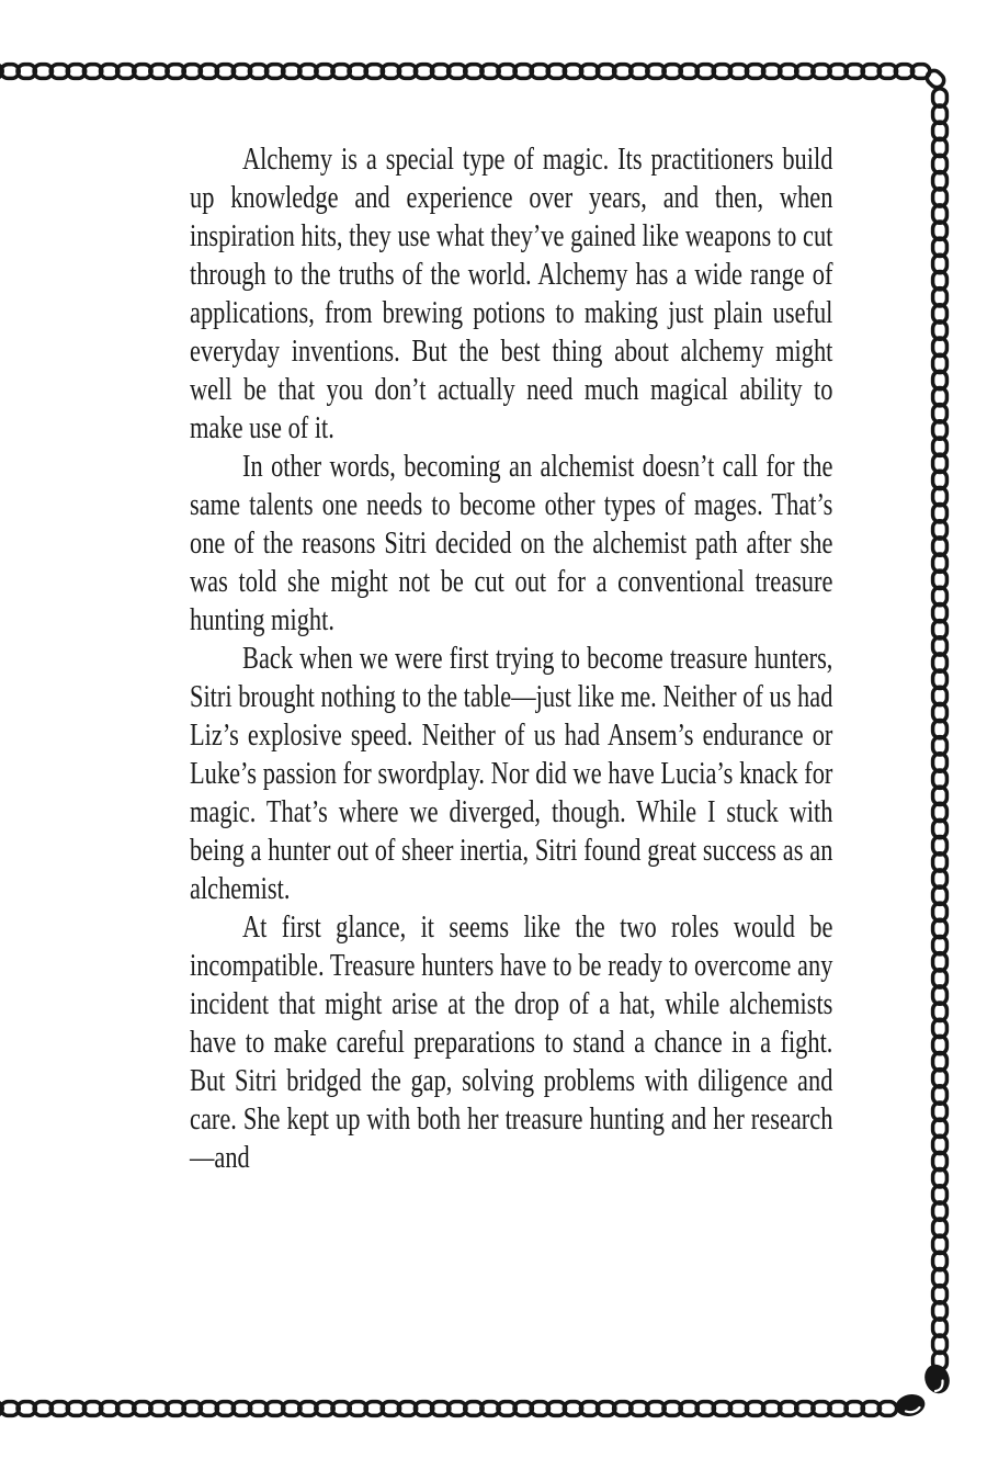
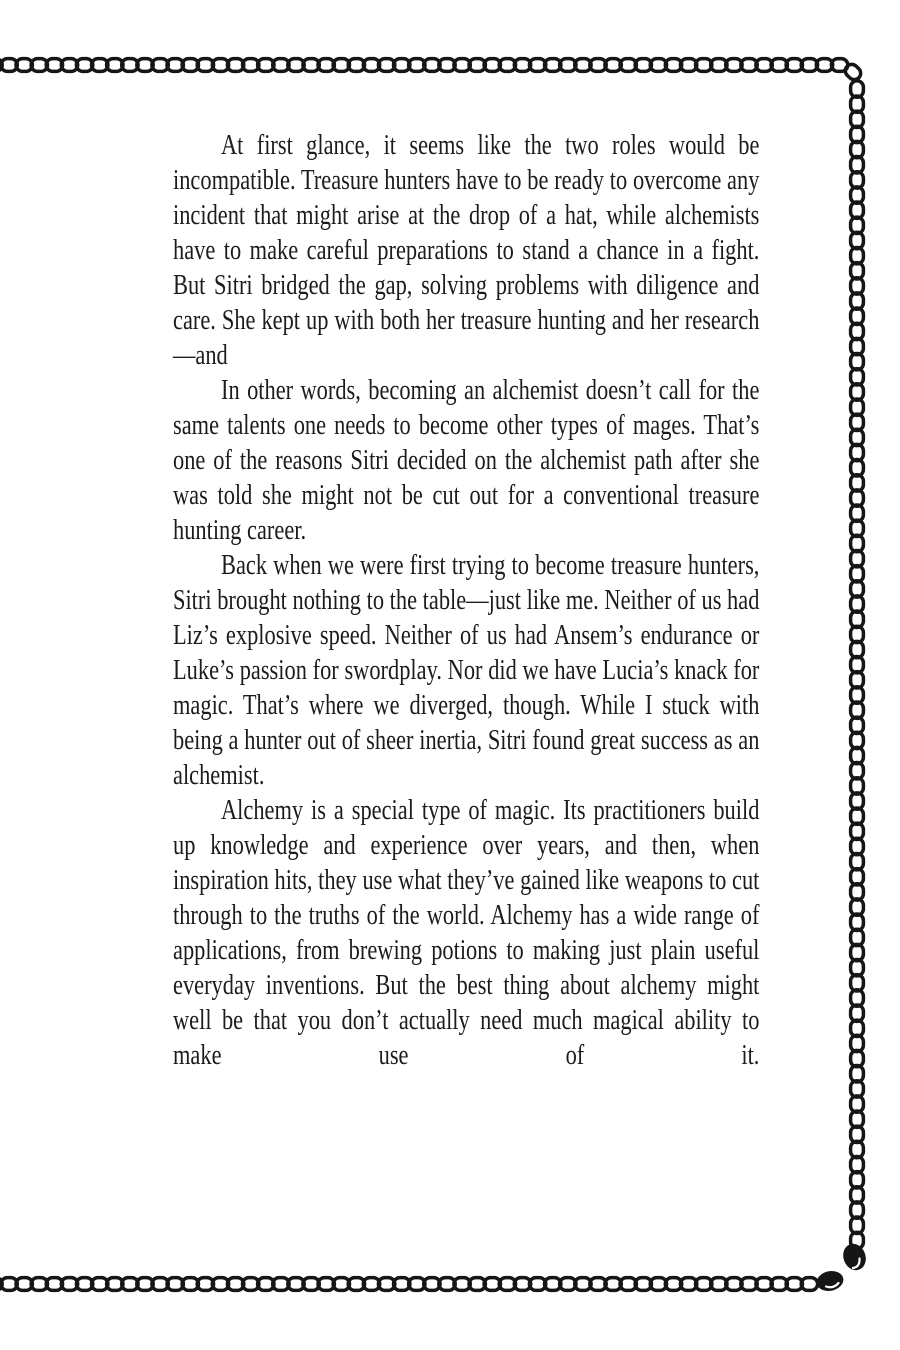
- Alchemy is a special type of magic. Its practitioners build up knowledge and experience over years, and then, when inspiration hits, they use what they’ve gained like weapons to cut through to the truths of the world. Alchemy has a wide range of applications, from brewing potions to making just plain useful everyday inventions. But the best thing about alchemy might well be that you don’t actually need much magical ability to make use of it.
+ At first glance, it seems like the two roles would be incompatible. Treasure hunters have to be ready to overcome any incident that might arise at the drop of a hat, while alchemists have to make careful preparations to stand a chance in a fight. But Sitri bridged the gap, solving problems with diligence and care. She kept up with both her treasure hunting and her research—and
- In other words, becoming an alchemist doesn’t call for the same talents one needs to become other types of mages. That’s one of the reasons Sitri decided on the alchemist path after she was told she might not be cut out for a conventional treasure hunting might.
+ In other words, becoming an alchemist doesn’t call for the same talents one needs to become other types of mages. That’s one of the reasons Sitri decided on the alchemist path after she was told she might not be cut out for a conventional treasure hunting career.
  Back when we were first trying to become treasure hunters, Sitri brought nothing to the table—just like me. Neither of us had Liz’s explosive speed. Neither of us had Ansem’s endurance or Luke’s passion for swordplay. Nor did we have Lucia’s knack for magic. That’s where we diverged, though. While I stuck with being a hunter out of sheer inertia, Sitri found great success as an alchemist.
- At first glance, it seems like the two roles would be incompatible. Treasure hunters have to be ready to overcome any incident that might arise at the drop of a hat, while alchemists have to make careful preparations to stand a chance in a fight. But Sitri bridged the gap, solving problems with diligence and care. She kept up with both her treasure hunting and her research—and
+ Alchemy is a special type of magic. Its practitioners build up knowledge and experience over years, and then, when inspiration hits, they use what they’ve gained like weapons to cut through to the truths of the world. Alchemy has a wide range of applications, from brewing potions to making just plain useful everyday inventions. But the best thing about alchemy might well be that you don’t actually need much magical ability to make use of it.
